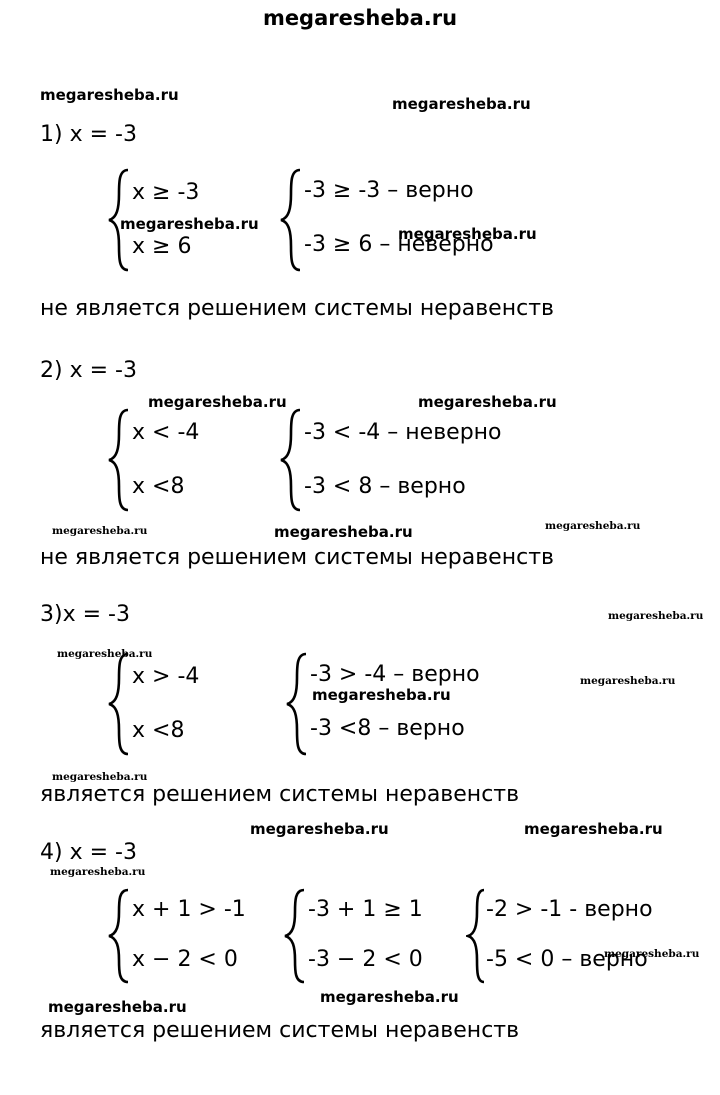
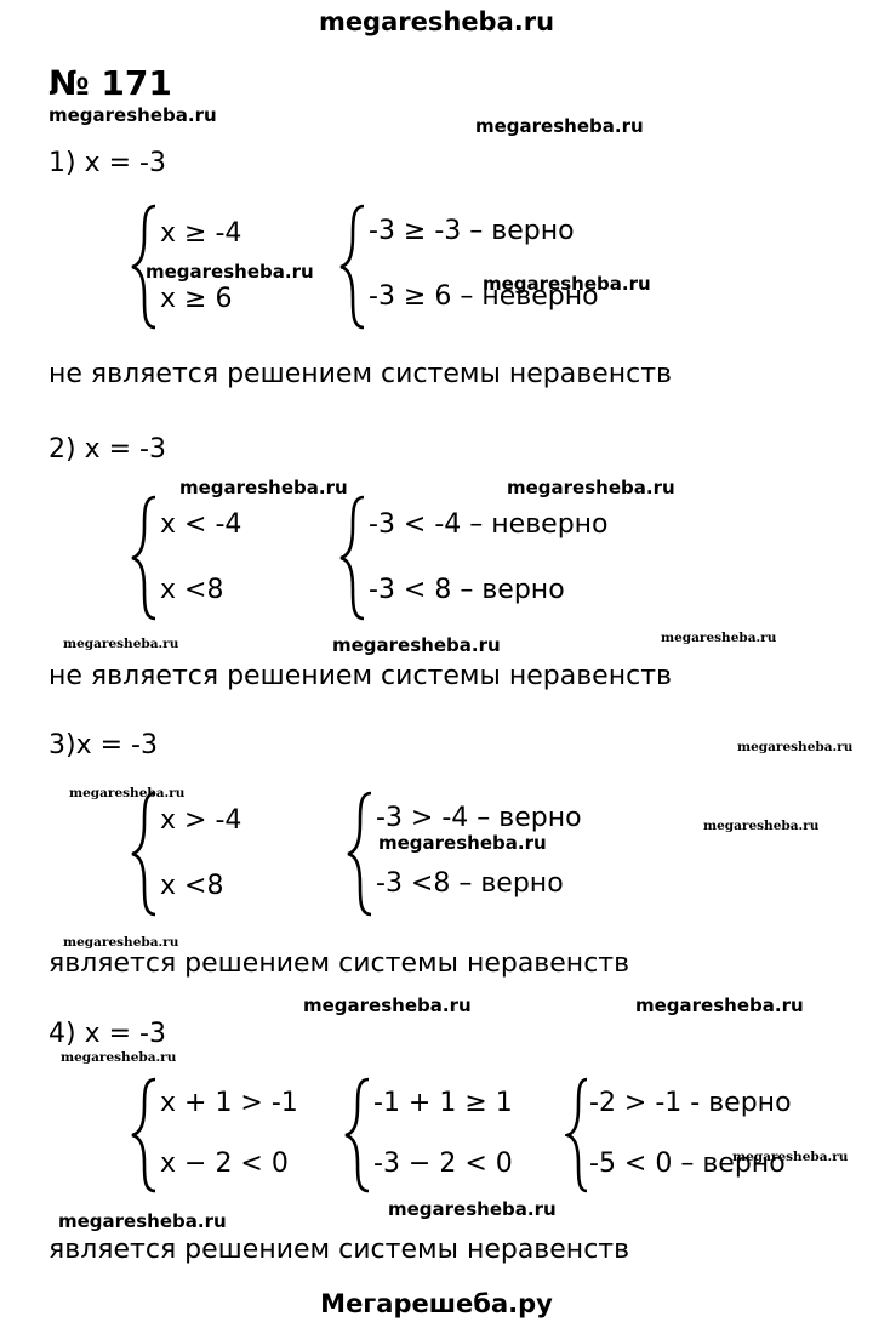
  megaresheba.ru
+ № 171
  megaresheba.ru
  megaresheba.ru
  1) x = -3
- x ≥ -3
+ x ≥ -4
  x ≥ 6
  -3 ≥ -3 – верно
  -3 ≥ 6 – неверно
  megaresheba.ru
  megaresheba.ru
  не является решением системы неравенств
  2) x = -3
  megaresheba.ru
  megaresheba.ru
  x < -4
  x <8
  -3 < -4 – неверно
  -3 < 8 – верно
  megaresheba.ru
  megaresheba.ru
  megaresheba.ru
  не является решением системы неравенств
  3)x = -3
  megaresheba.ru
  megareshea.ru
  x > -4
  x <8
  -3 > -4 – верно
  -3 <8 – верно
  megaresheba.ru
  megaresheba.ru
  megaresheba.ru
  является решением системы неравенств
  megaresheba.ru
  megaresheba.ru
  4) x = -3
  megaresheba.ru
  x + 1 > -1
  x − 2 < 0
- -3 + 1 ≥ 1
+ -1 + 1 ≥ 1
  -3 − 2 < 0
  -2 > -1 - верно
  -5 < 0 – верно
  megaresheba.ru
  megaresheba.ru
  megaresheba.ru
  является решением системы неравенств
+ Мегарешеба.ру
